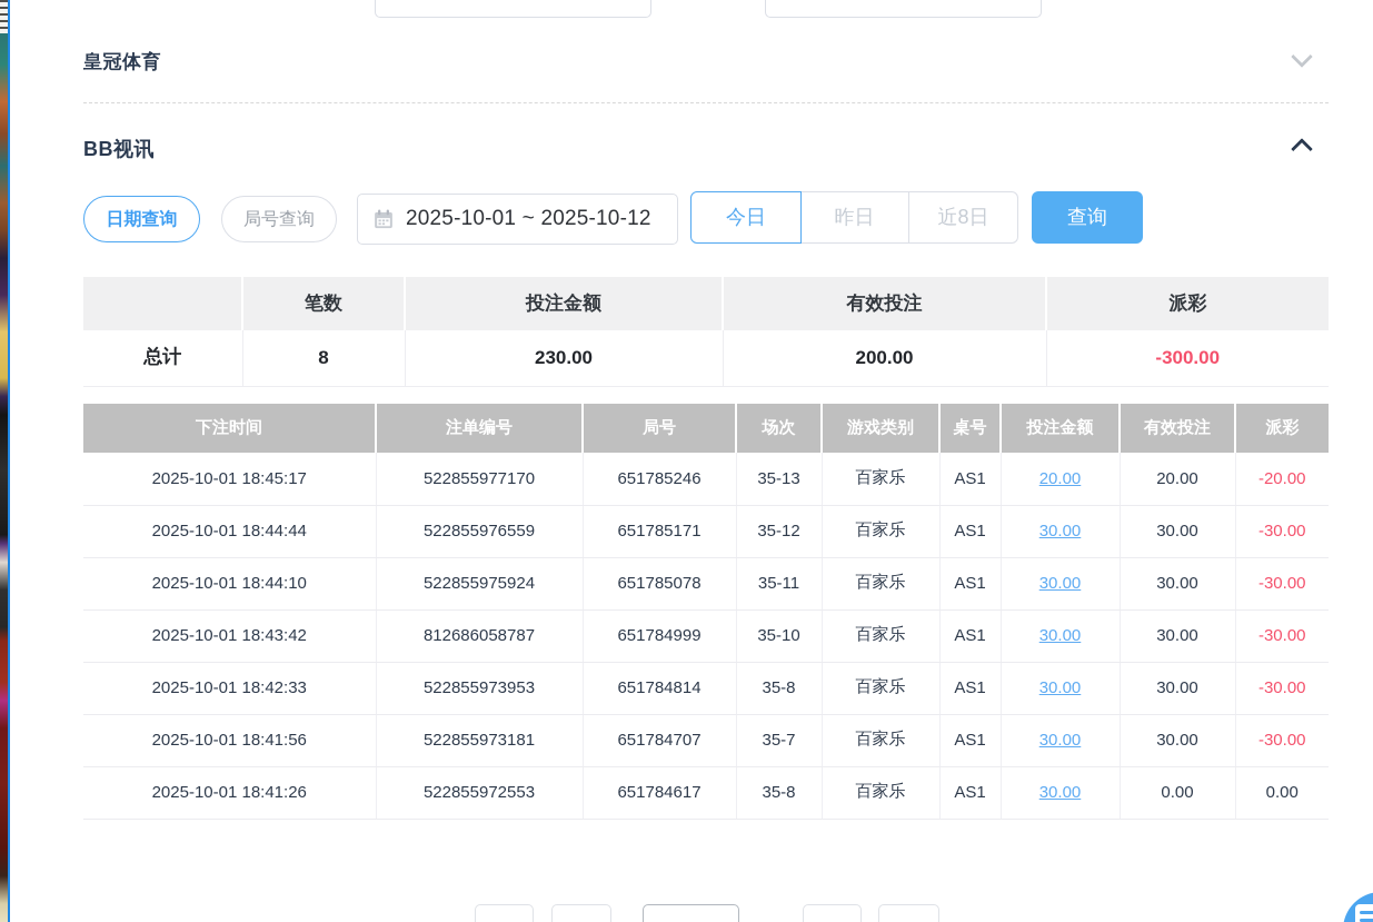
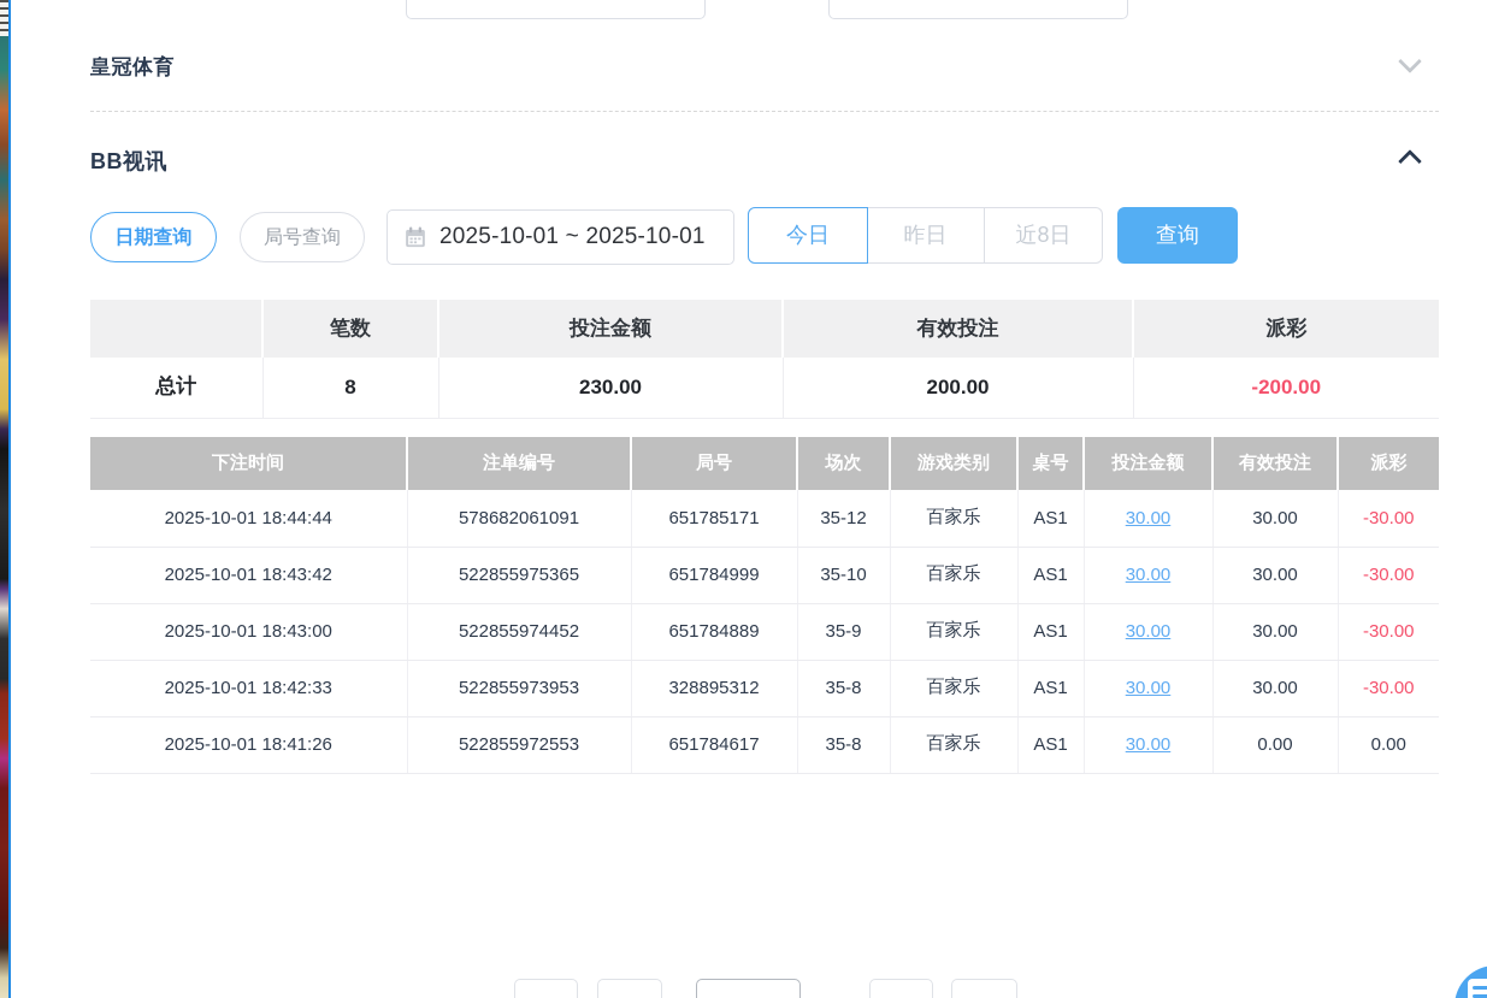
  皇冠体育
  BB视讯
  日期查询
  局号查询
- 2025-10-01 ~ 2025-10-12
+ 2025-10-01 ~ 2025-10-01
  今日
  昨日
  近8日
  查询
  	笔数	投注金额	有效投注	派彩
- 总计	8	230.00	200.00	-300.00
+ 总计	8	230.00	200.00	-200.00
  下注时间	注单编号	局号	场次	游戏类别	桌号	投注金额	有效投注	派彩
- 2025-10-01 18:45:17	522855977170	651785246	35-13	百家乐	AS1	20.00	20.00	-20.00
- 2025-10-01 18:44:44	522855976559	651785171	35-12	百家乐	AS1	30.00	30.00	-30.00
+ 2025-10-01 18:44:44	578682061091	651785171	35-12	百家乐	AS1	30.00	30.00	-30.00
- 2025-10-01 18:44:10	522855975924	651785078	35-11	百家乐	AS1	30.00	30.00	-30.00
- 2025-10-01 18:43:42	812686058787	651784999	35-10	百家乐	AS1	30.00	30.00	-30.00
+ 2025-10-01 18:43:42	522855975365	651784999	35-10	百家乐	AS1	30.00	30.00	-30.00
+ 2025-10-01 18:43:00	522855974452	651784889	35-9	百家乐	AS1	30.00	30.00	-30.00
- 2025-10-01 18:42:33	522855973953	651784814	35-8	百家乐	AS1	30.00	30.00	-30.00
+ 2025-10-01 18:42:33	522855973953	328895312	35-8	百家乐	AS1	30.00	30.00	-30.00
- 2025-10-01 18:41:56	522855973181	651784707	35-7	百家乐	AS1	30.00	30.00	-30.00
  2025-10-01 18:41:26	522855972553	651784617	35-8	百家乐	AS1	30.00	0.00	0.00
